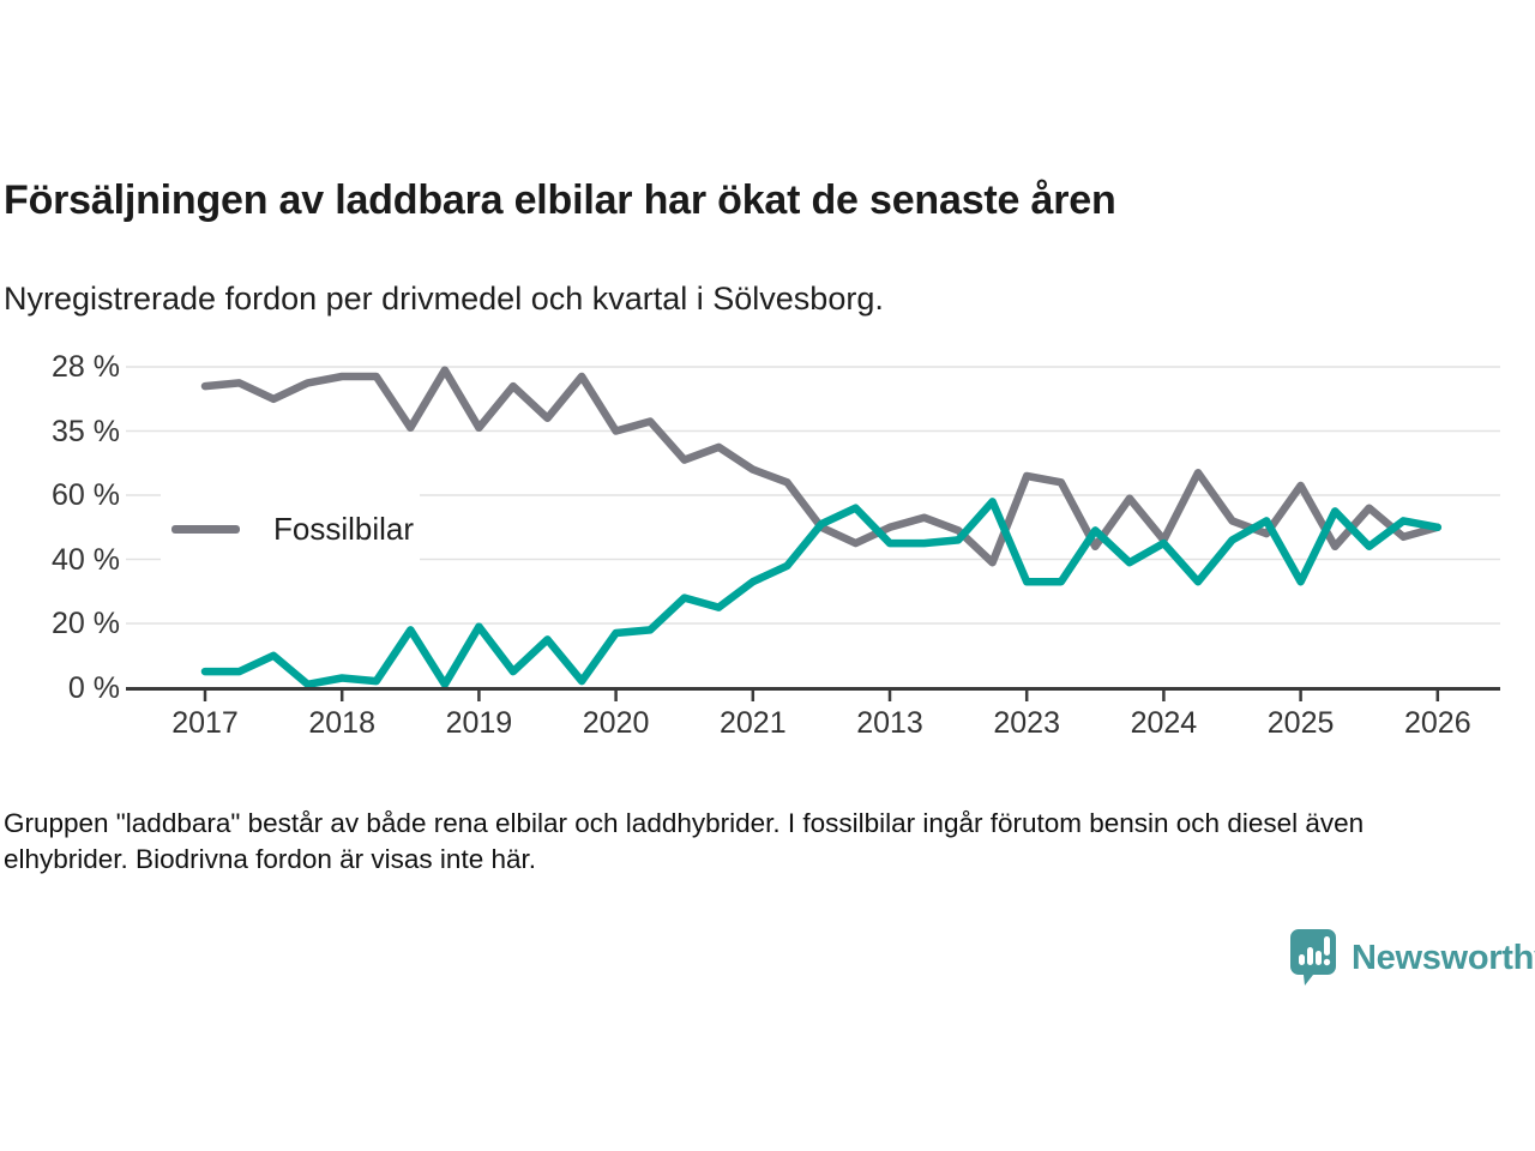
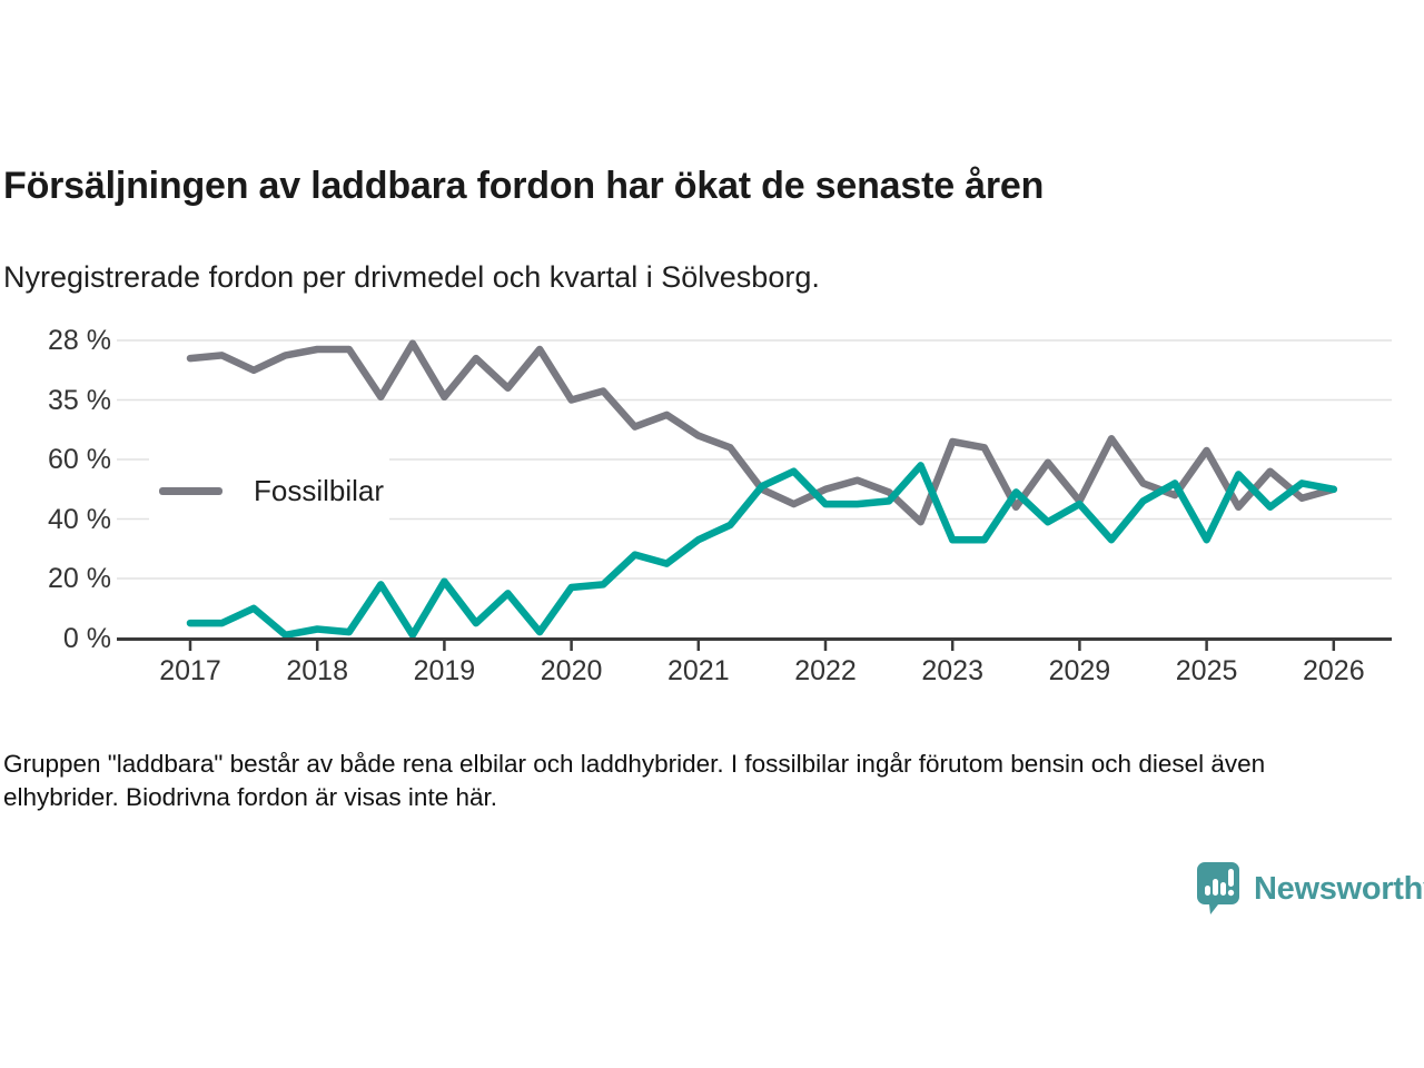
- Försäljningen av laddbara elbilar har ökat de senaste åren
+ Försäljningen av laddbara fordon har ökat de senaste åren
  Nyregistrerade fordon per drivmedel och kvartal i Sölvesborg.
  0 %
  20 %
  40 %
  60 %
  35 %
  28 %
  2017
  2018
  2019
  2020
  2021
- 2013
+ 2022
  2023
- 2024
+ 2029
  2025
  2026
  Fossilbilar
  Gruppen "laddbara" består av både rena elbilar och laddhybrider. I fossilbilar ingår förutom bensin och diesel även elhybrider. Biodrivna fordon är visas inte här.
  Newsworth
